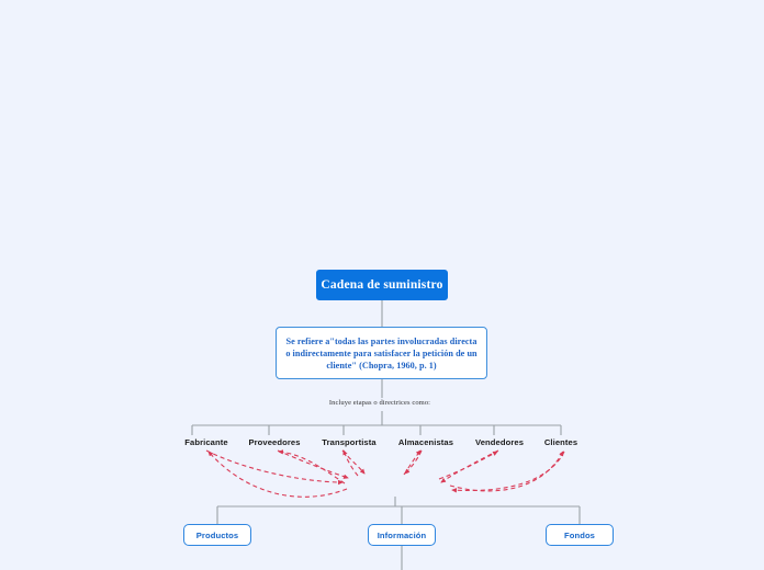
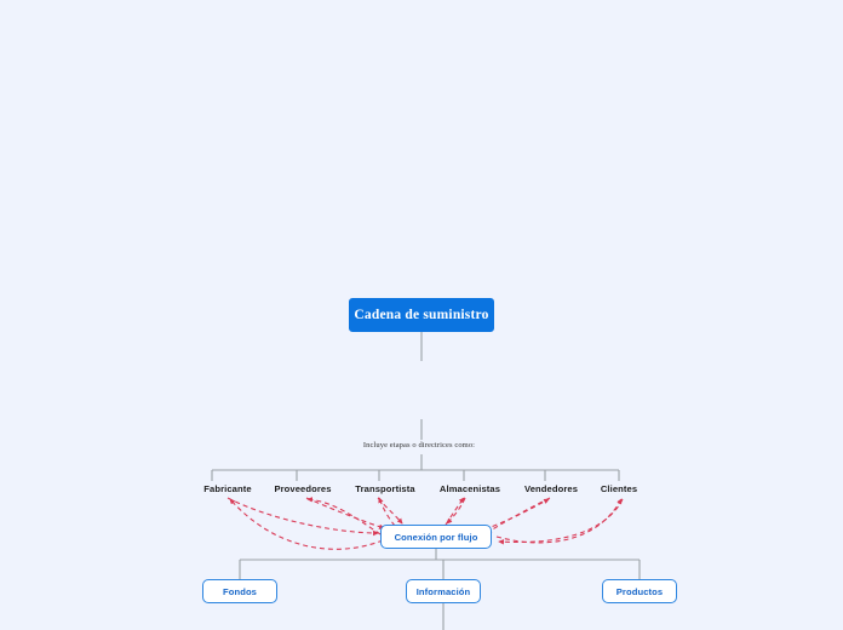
  Cadena de suministro
- Se refiere a"todas las partes involucradas directa o indirectamente para satisfacer la petición de un cliente" (Chopra, 1960, p. 1)
  Fabricante
  Proveedores
  Transportista
  Almacenistas
  Vendedores
  Clientes
+ Conexión por flujo
- Productos
+ Fondos
  Información
- Fondos
+ Productos
